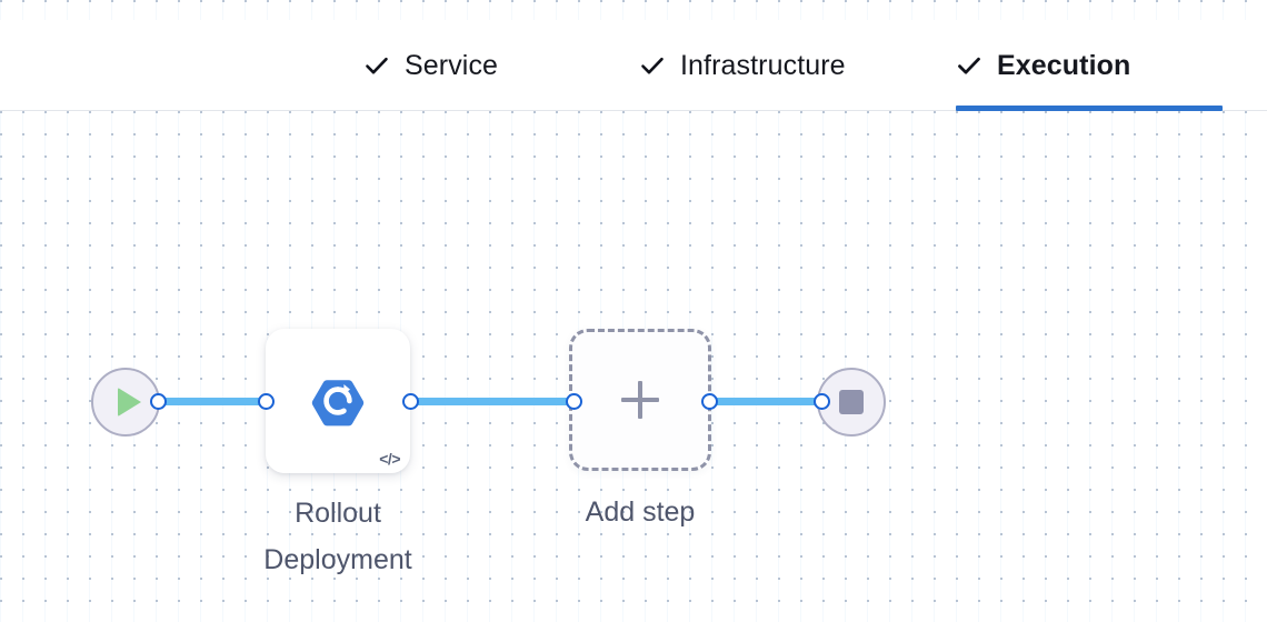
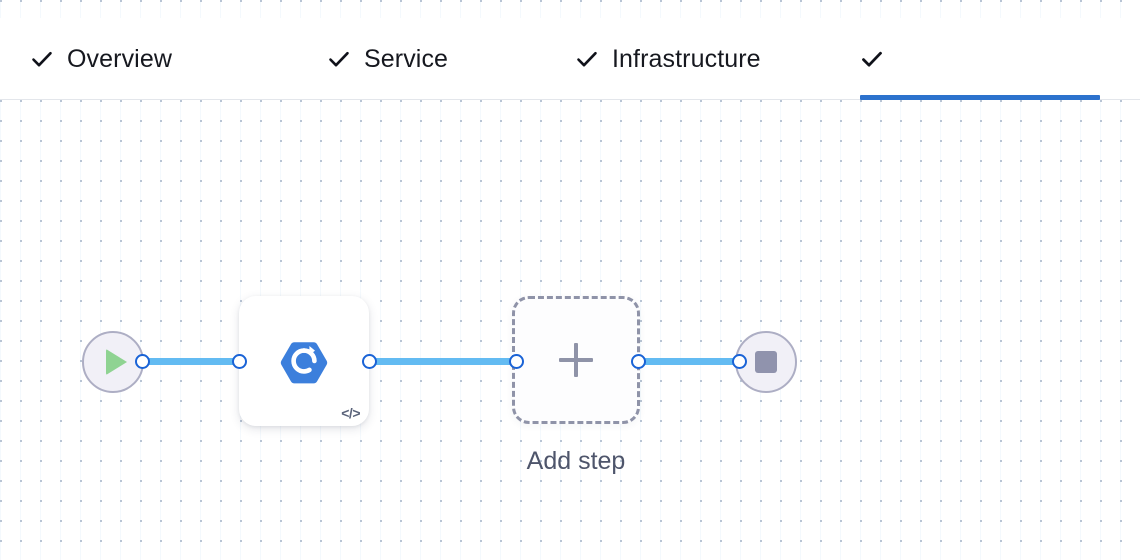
+ Overview
  Service
  Infrastructure
- Execution
  </>
- Rollout
- Deployment
  Add step
